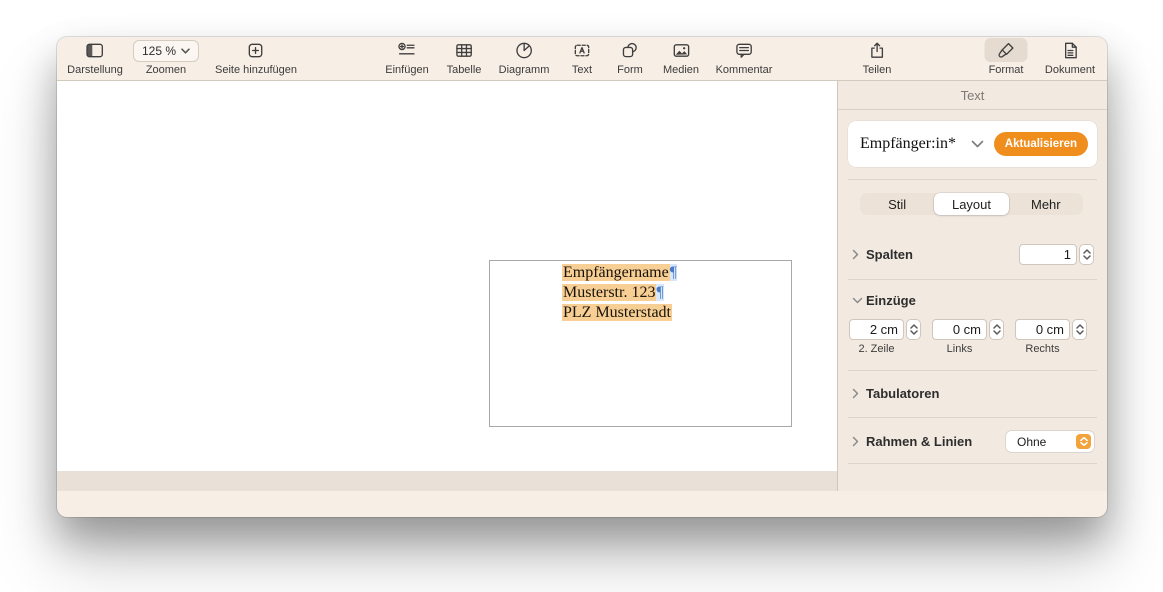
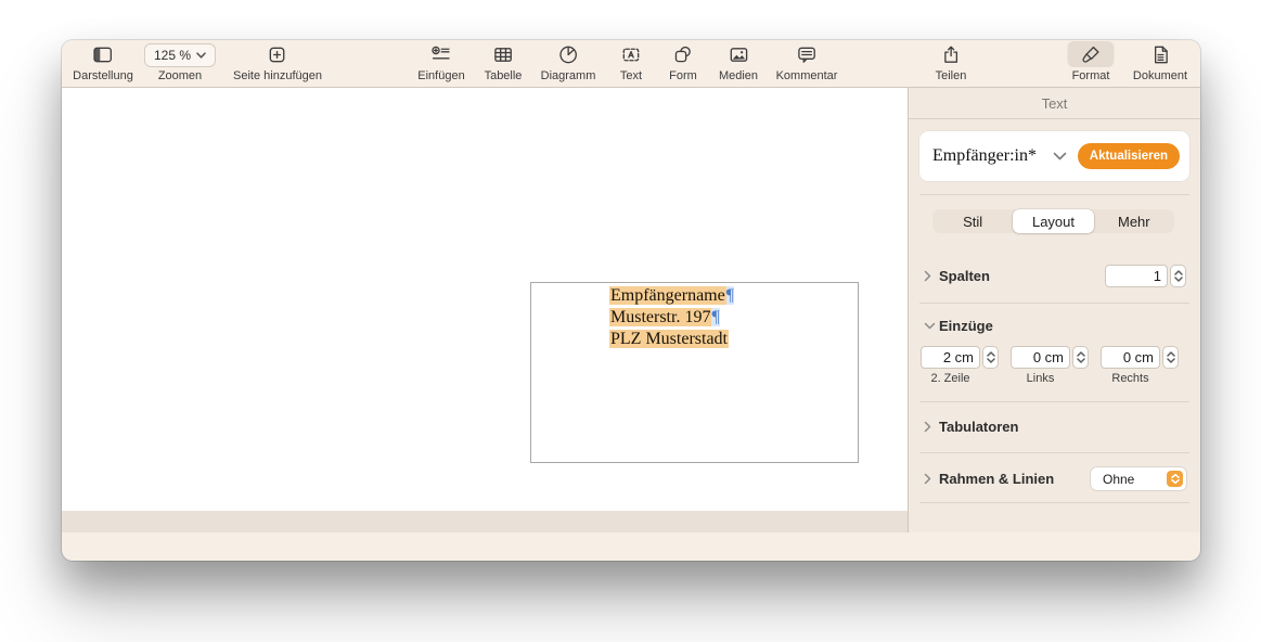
  Darstellung
  125 %
  Zoomen
  Seite hinzufügen
  Einfügen
  Tabelle
  Diagramm
  Text
  Form
  Medien
  Kommentar
  Teilen
  Format
  Dokument
  Empfängername¶
- Musterstr. 123¶
+ Musterstr. 197¶
  PLZ Musterstadt
  Text
  Empfänger:in*
  Aktualisieren
  Stil
  Layout
  Mehr
  Spalten
  1
  Einzüge
  2 cm
  2. Zeile
  0 cm
  Links
  0 cm
  Rechts
  Tabulatoren
  Rahmen & Linien
  Ohne
